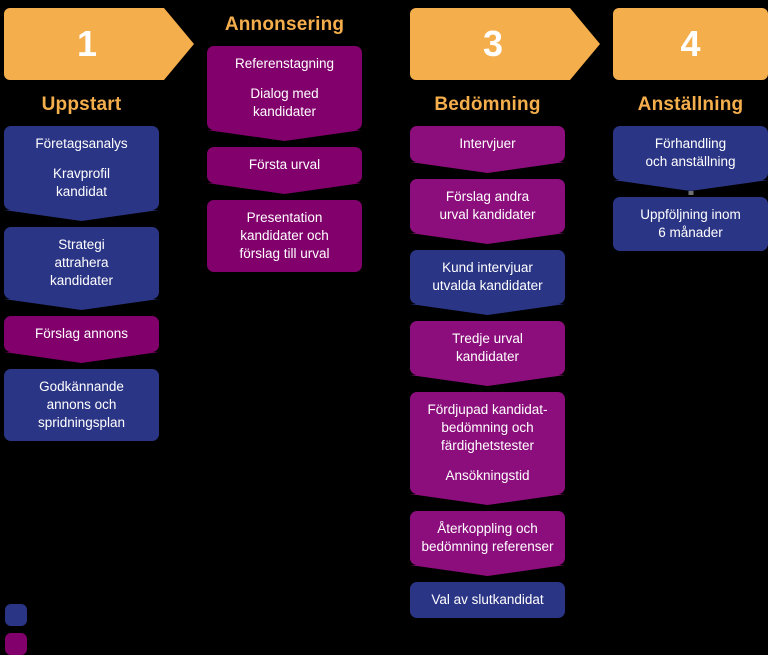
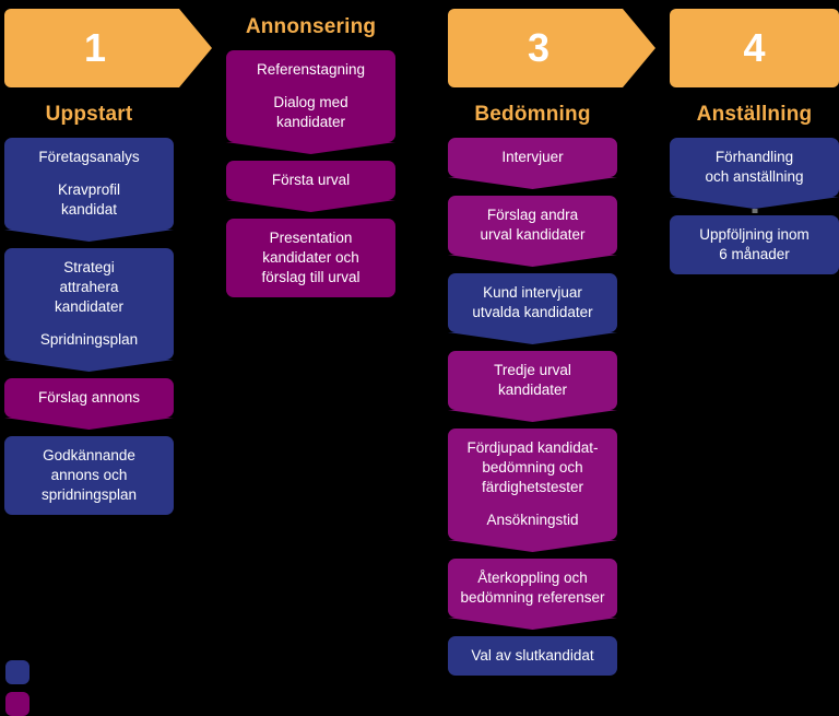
  1
  Uppstart
  Företagsanalys
  Kravprofil
  kandidat
  Strategi
  attrahera
  kandidater
+ Spridningsplan
  Förslag annons
  Godkännande
  annons och
  spridningsplan
  Annonsering
  Referenstagning
  Dialog med
  kandidater
  Första urval
  Presentation
  kandidater och
  förslag till urval
  3
  Bedömning
  Intervjuer
  Förslag andra
  urval kandidater
  Kund intervjuar
  utvalda kandidater
  Tredje urval
  kandidater
  Fördjupad kandidat-
  bedömning och
  färdighetstester
  Ansökningstid
  Återkoppling och
  bedömning referenser
  Val av slutkandidat
  4
  Anställning
  Förhandling
  och anställning
  Uppföljning inom
  6 månader
